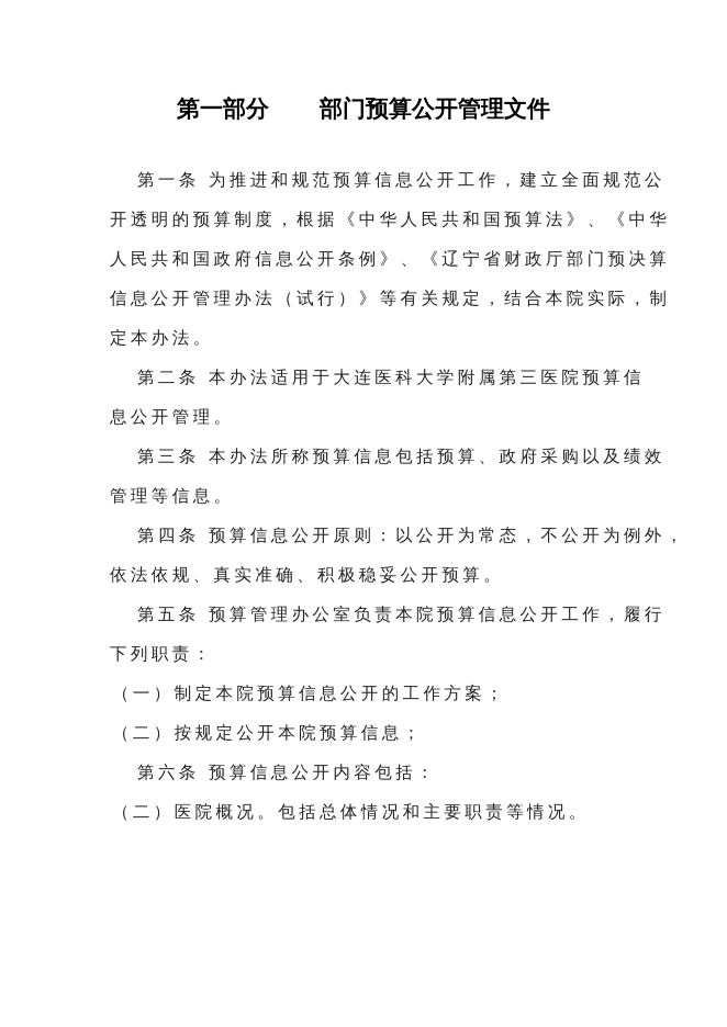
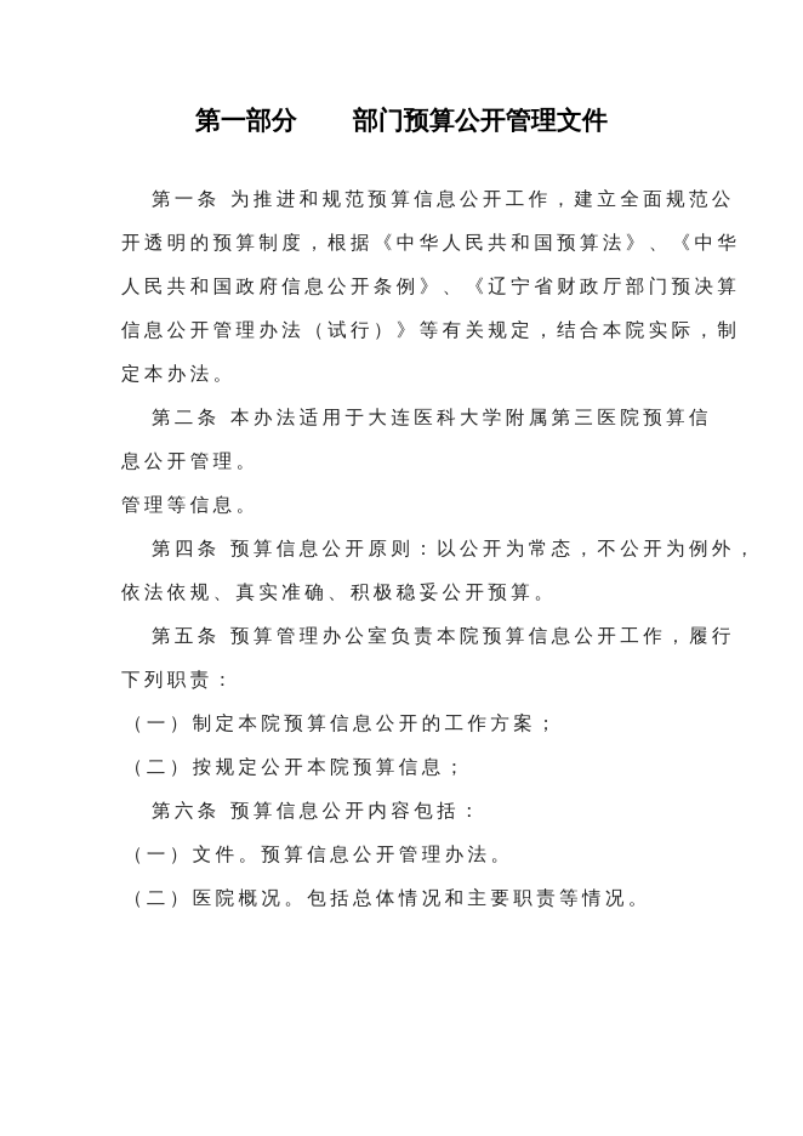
  第一部分 部门预算公开管理文件
  第一条 为推进和规范预算信息公开工作，建立全面规范公
  开透明的预算制度，根据《中华人民共和国预算法》、《中华
  人民共和国政府信息公开条例》、《辽宁省财政厅部门预决算
  信息公开管理办法（试行）》等有关规定，结合本院实际，制
  定本办法。
  第二条 本办法适用于大连医科大学附属第三医院预算信
  息公开管理。
- 第三条 本办法所称预算信息包括预算、政府采购以及绩效
  管理等信息。
  第四条 预算信息公开原则：以公开为常态，不公开为例外，
  依法依规、真实准确、积极稳妥公开预算。
  第五条 预算管理办公室负责本院预算信息公开工作，履行
  下列职责：
  （一）制定本院预算信息公开的工作方案；
  （二）按规定公开本院预算信息；
  第六条 预算信息公开内容包括：
+ （一）文件。预算信息公开管理办法。
  （二）医院概况。包括总体情况和主要职责等情况。
